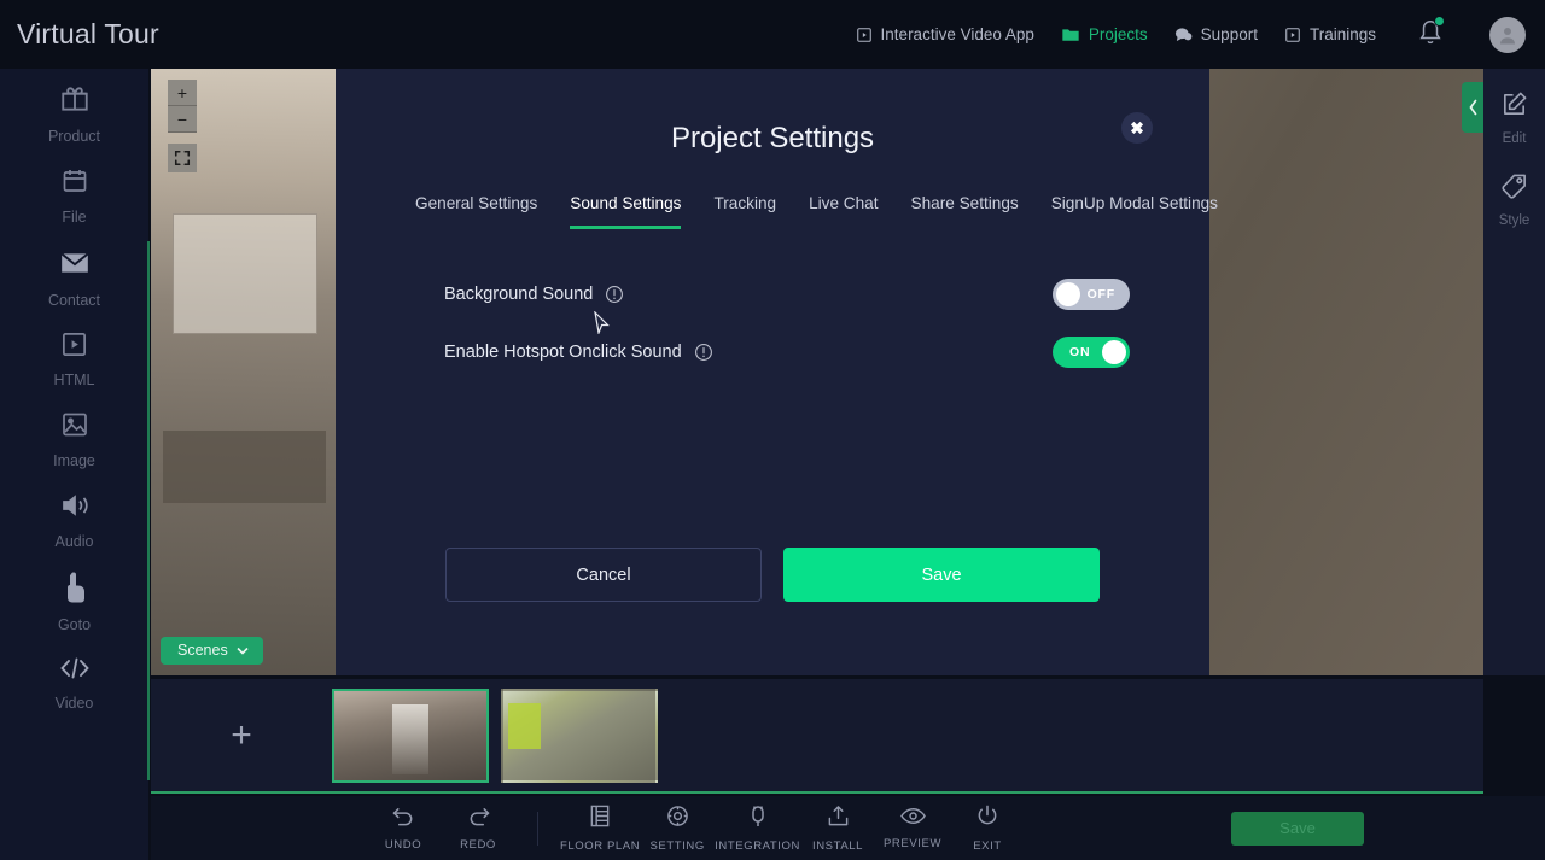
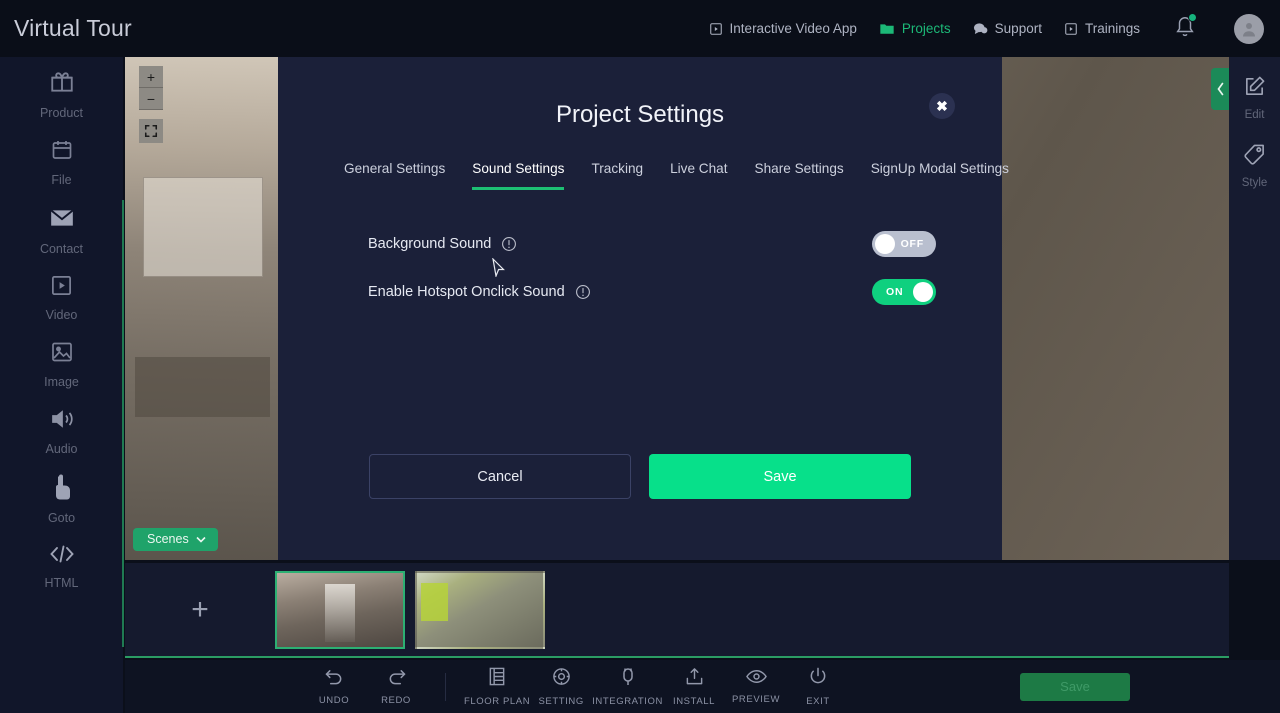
  Virtual Tour
  Interactive Video App
  Projects
  Support
  Trainings
  Product
  File
  Contact
- HTML
+ Video
  Image
  Audio
  Goto
- Video
+ HTML
  +
  −
  Scenes
  Edit
  Style
  Project Settings
  ✖
  General Settings
  Sound Settings
  Tracking
  Live Chat
  Share Settings
  SignUp Modal Settings
  Background Sound
  OFF
  Enable Hotspot Onclick Sound
  ON
  Cancel
  Save
  +
  UNDO
  REDO
  FLOOR PLAN
  SETTING
  INTEGRATION
  INSTALL
  PREVIEW
  EXIT
  Save
